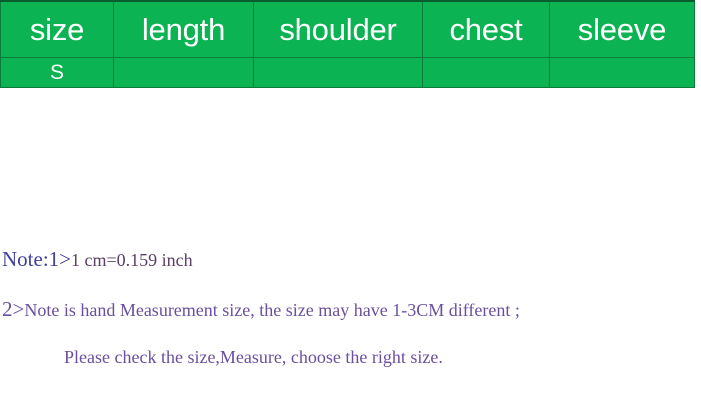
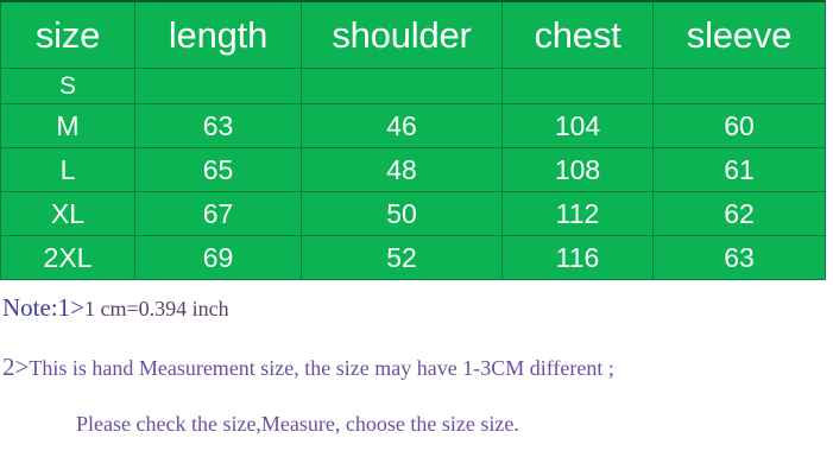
  size	length	shoulder	chest	sleeve
  S
+ M	63	46	104	60
+ L	65	48	108	61
+ XL	67	50	112	62
+ 2XL	69	52	116	63
- Note:1>1 cm=0.159 inch
+ Note:1>1 cm=0.394 inch
- 2>Note is hand Measurement size, the size may have 1-3CM different ;
+ 2>This is hand Measurement size, the size may have 1-3CM different ;
- Please check the size,Measure, choose the right size.
+ Please check the size,Measure, choose the size size.
